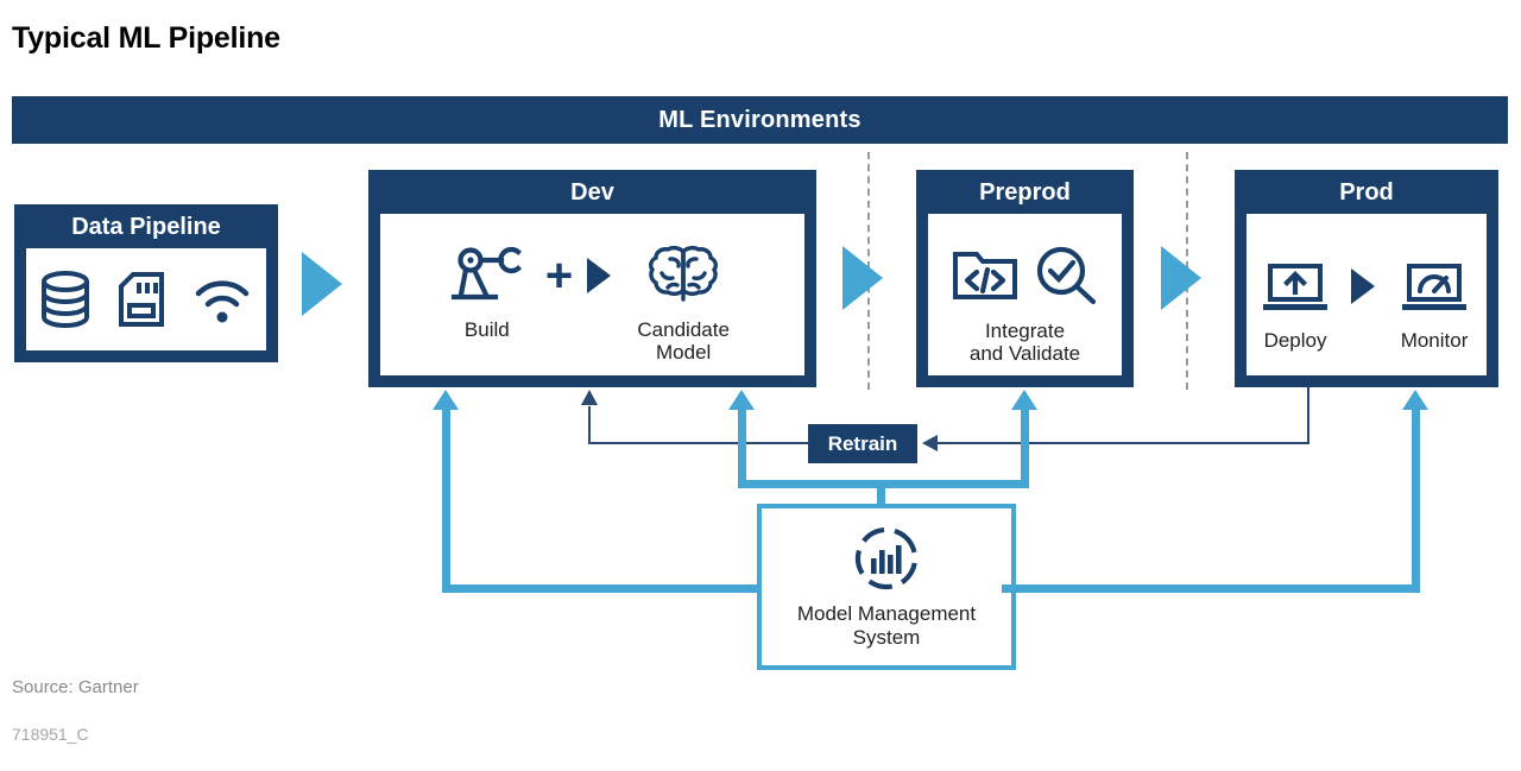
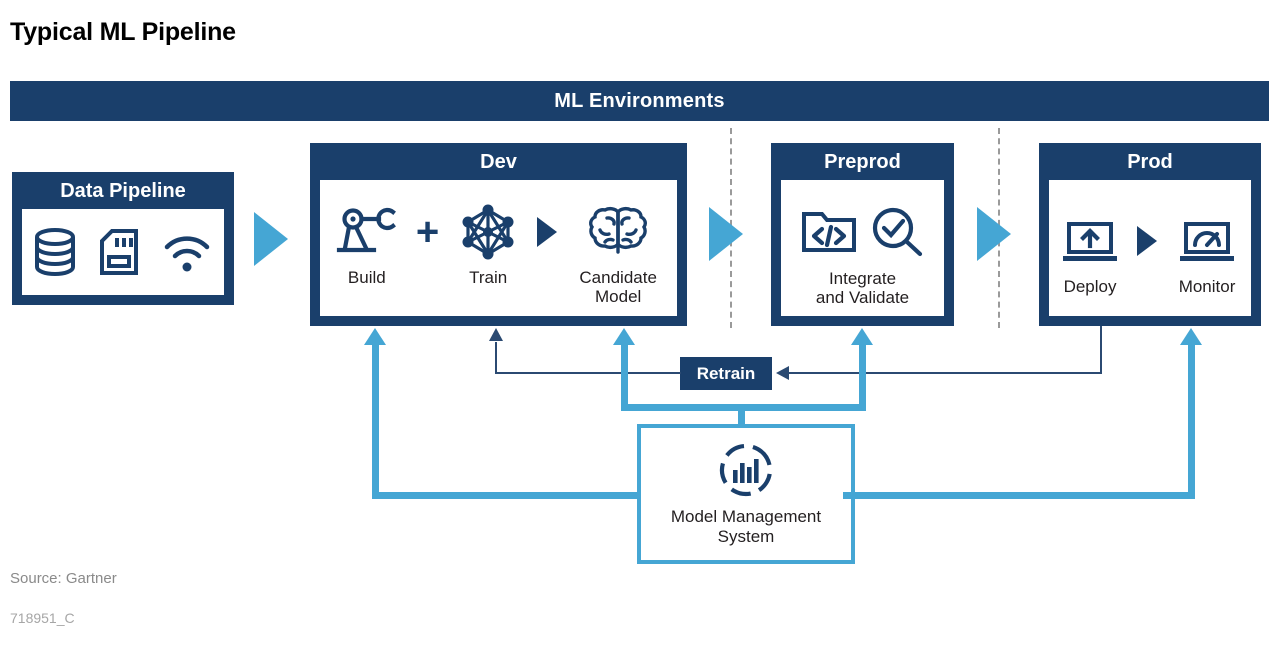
  Typical ML Pipeline
  ML Environments
  Data Pipeline
  Dev
  Build
  +
+ Train
  Candidate
  Model
  Preprod
  Integrate
  and Validate
  Prod
  Deploy
  Monitor
  Retrain
  Model Management
  System
  Source: Gartner
  718951_C
